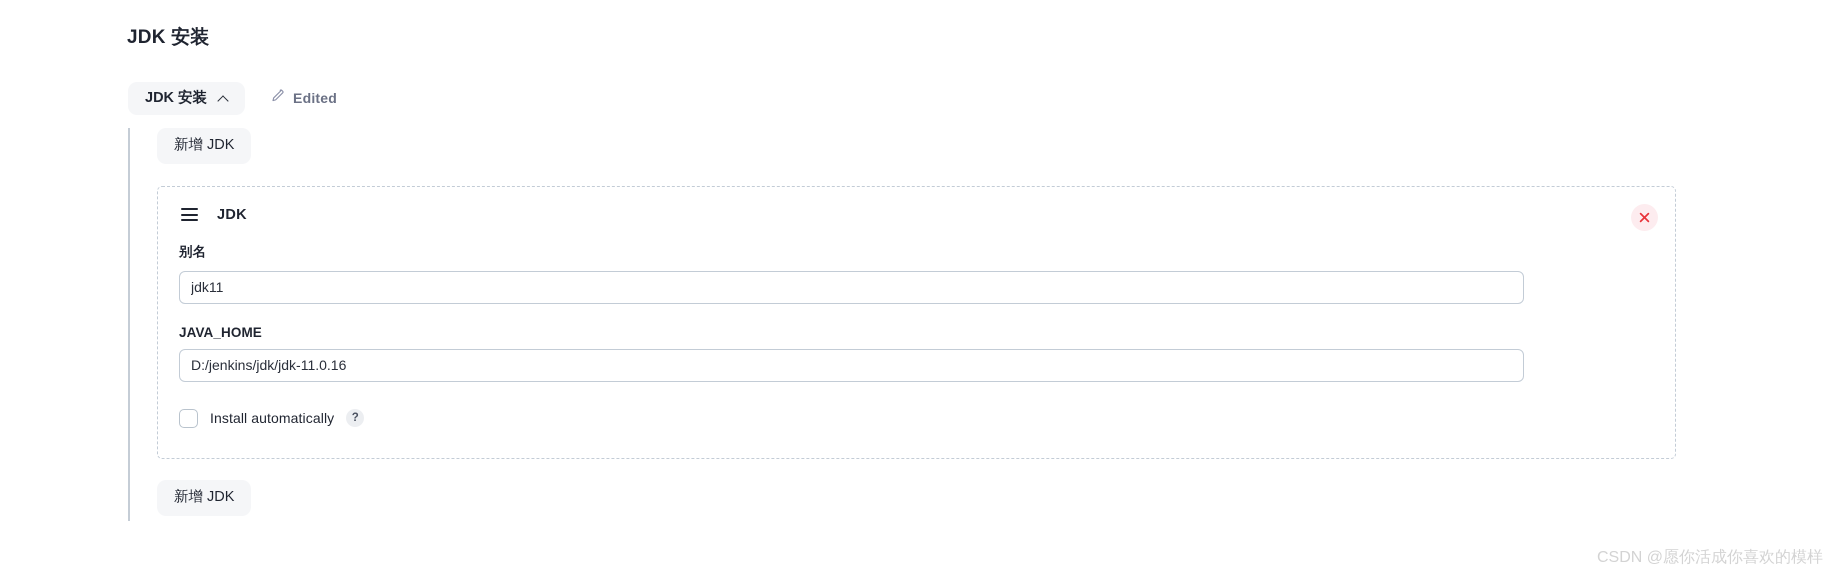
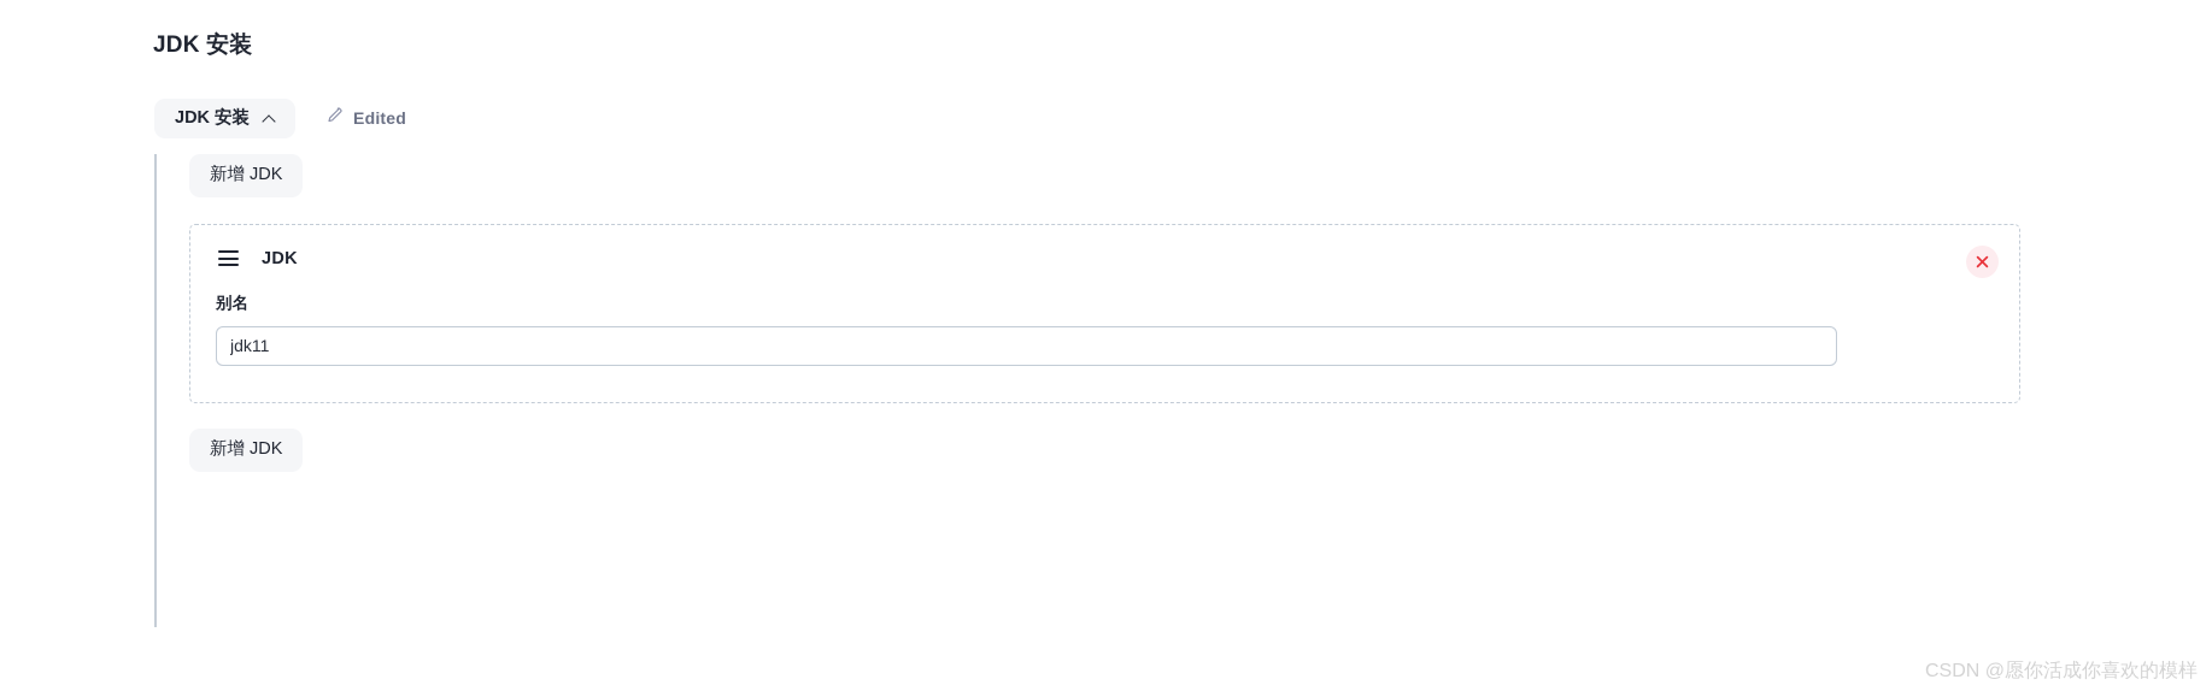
  JDK 安装
  JDK 安装
  Edited
  新增 JDK
  JDK
  别名
  jdk11
- JAVA_HOME
- D:/jenkins/jdk/jdk-11.0.16
- Install automatically
- ?
  新增 JDK
  CSDN @愿你活成你喜欢的模样
